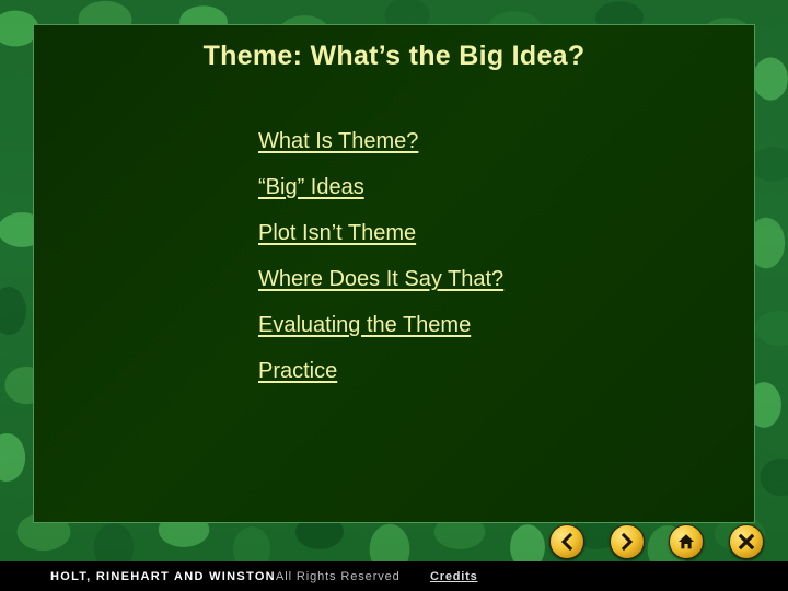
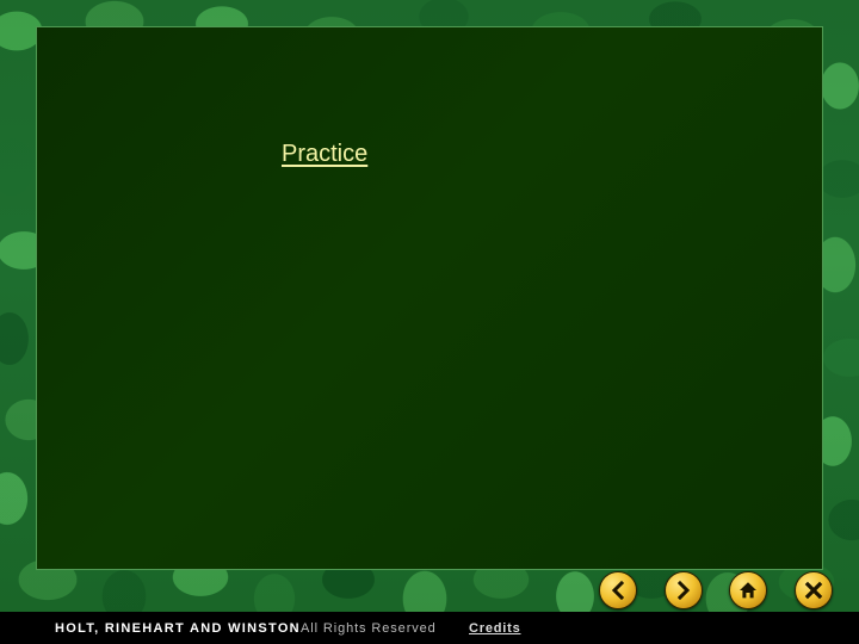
- Theme: What’s the Big Idea?
- What Is Theme?
- “Big” Ideas
- Plot Isn’t Theme
- Where Does It Say That?
- Evaluating the Theme
  Practice
  HOLT, RINEHART AND WINSTON
  All Rights Reserved
  Credits
